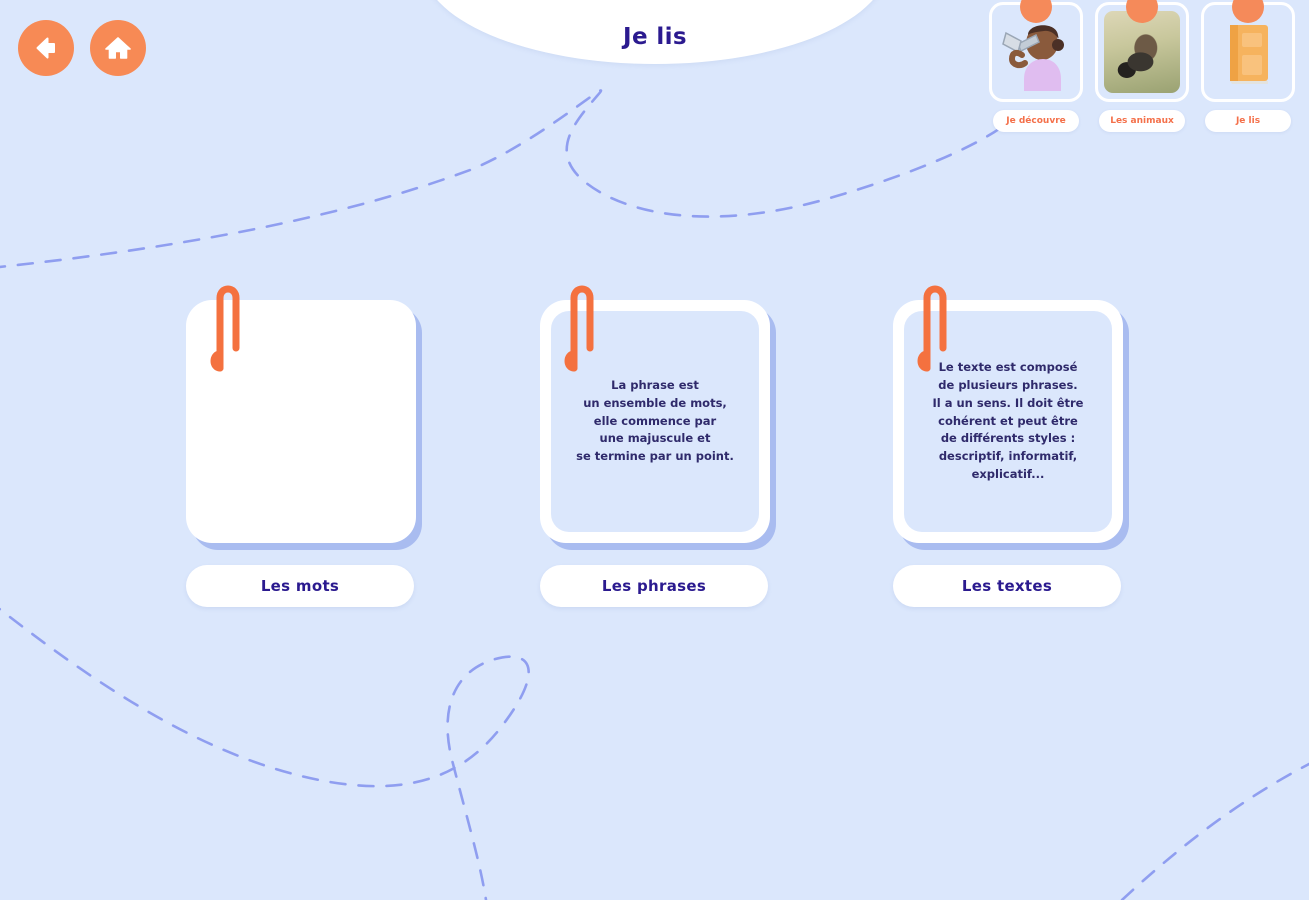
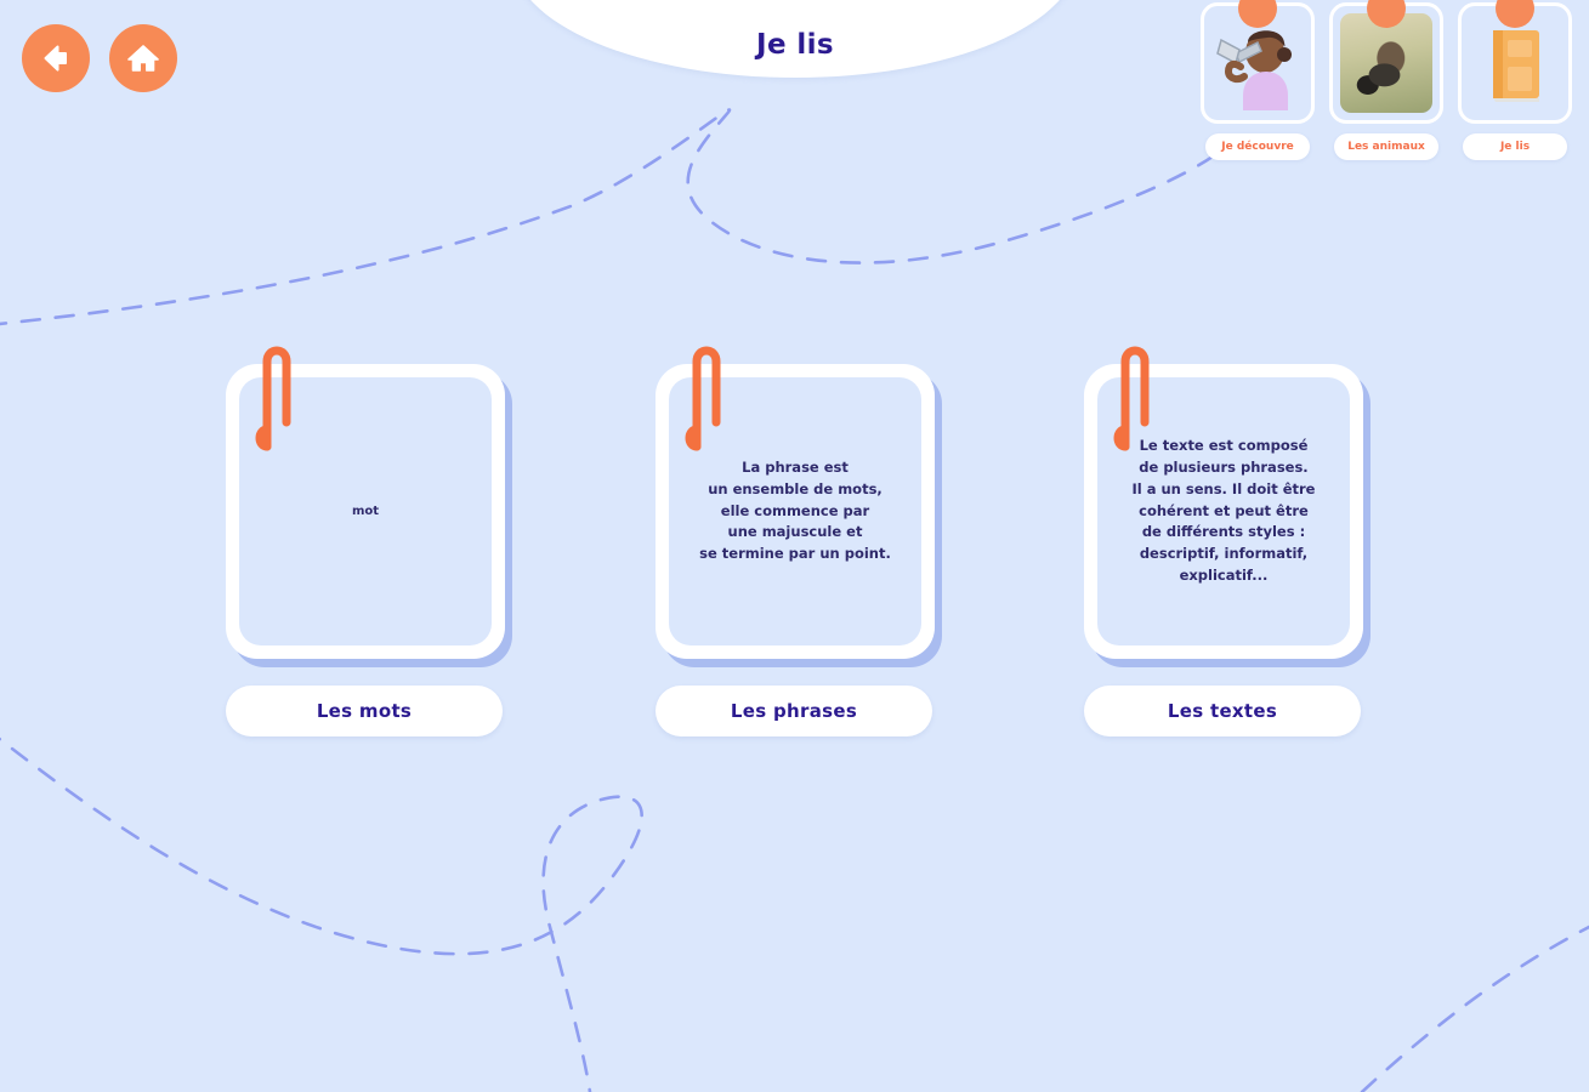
  Je lis
  Je découvre
  Les animaux
  Je lis
+ mot
  Les mots
  La phrase est
  un ensemble de mots,
  elle commence par
  une majuscule et
  se termine par un point.
  Les phrases
  Le texte est composé
  de plusieurs phrases.
  Il a un sens. Il doit être
  cohérent et peut être
  de différents styles :
  descriptif, informatif,
  explicatif...
  Les textes
